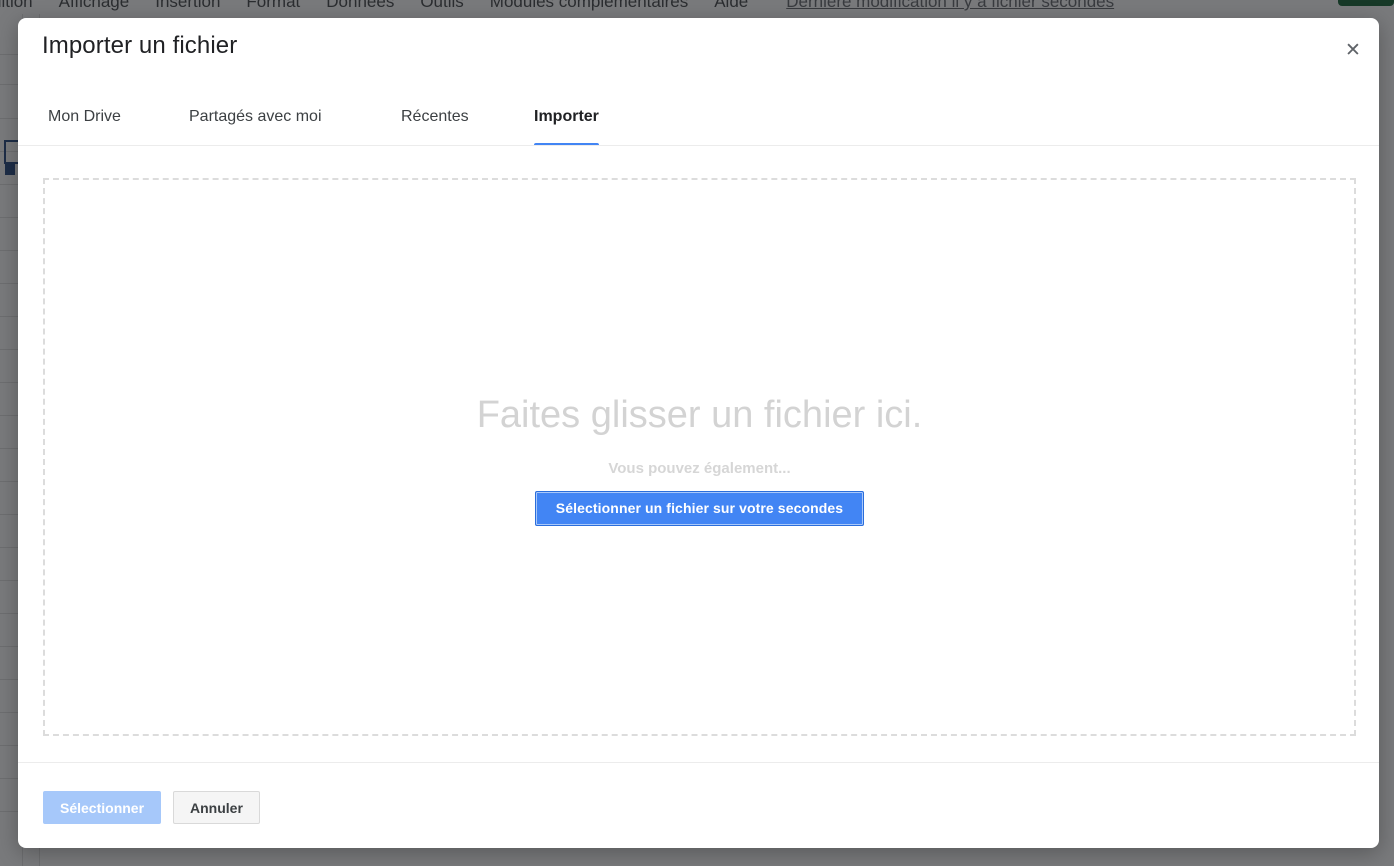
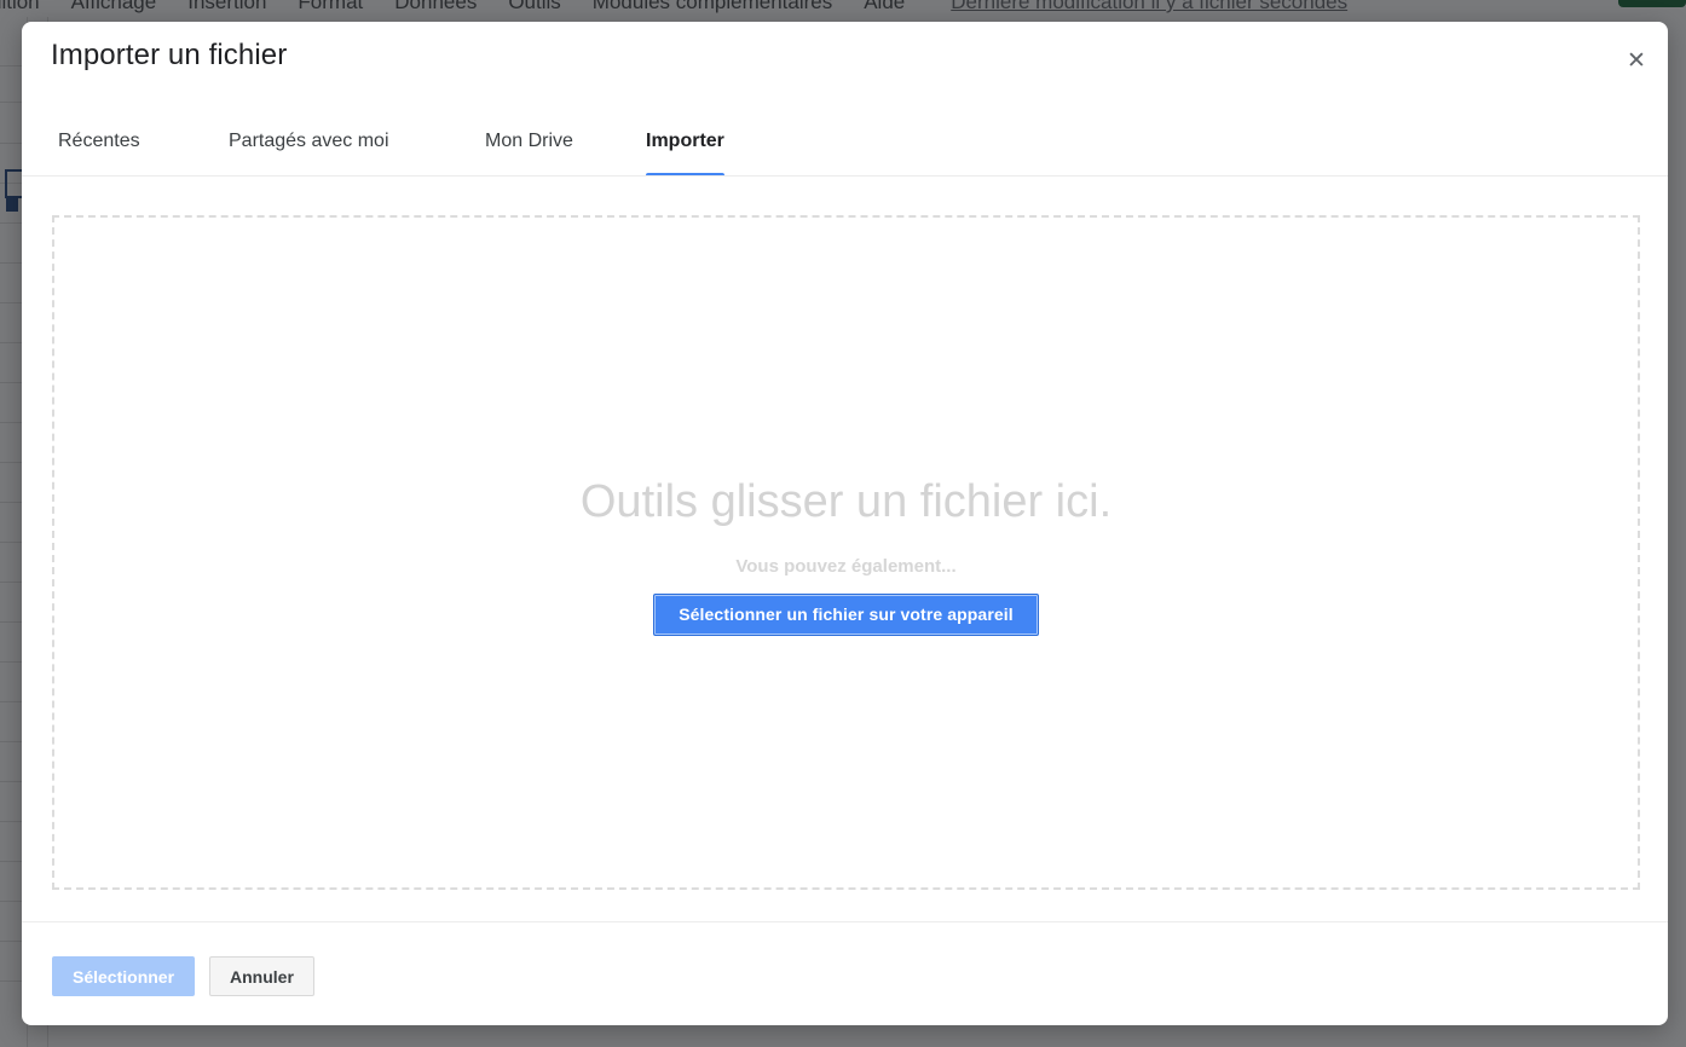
  ition Affichage Insertion Format Données Outils Modules complémentaires Aide Dernière modification il y a fichier secondes
  Importer un fichier
  ✕
- Mon Drive
+ Récentes
  Partagés avec moi
- Récentes
+ Mon Drive
  Importer
- Faites glisser un fichier ici.
+ Outils glisser un fichier ici.
  Vous pouvez également...
- Sélectionner un fichier sur votre secondes
+ Sélectionner un fichier sur votre appareil
  Sélectionner
  Annuler
